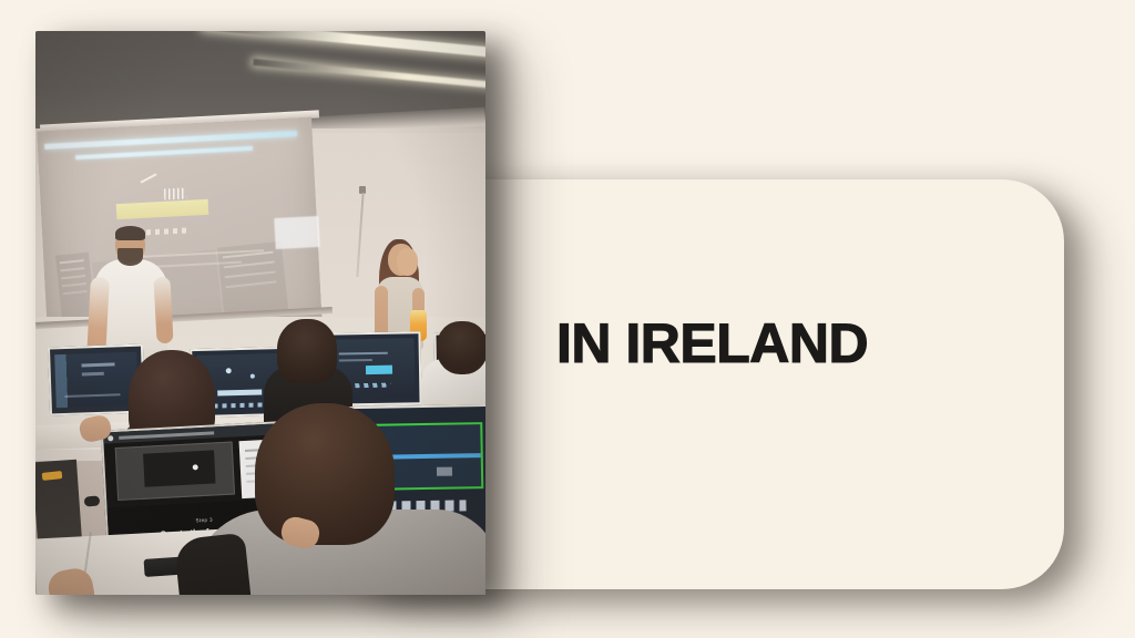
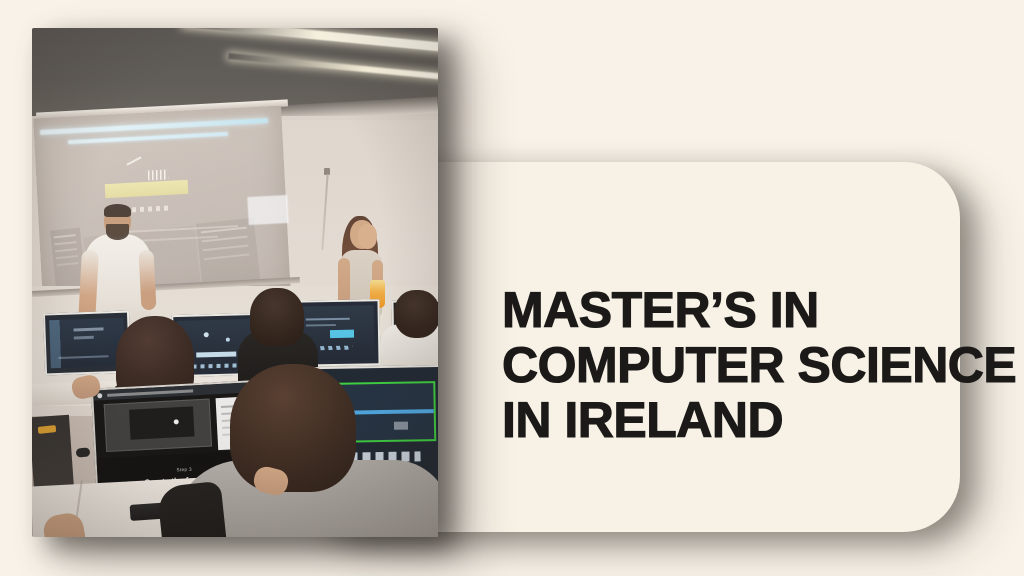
+ MASTER’S IN
+ COMPUTER SCIENCE
  IN IRELAND
